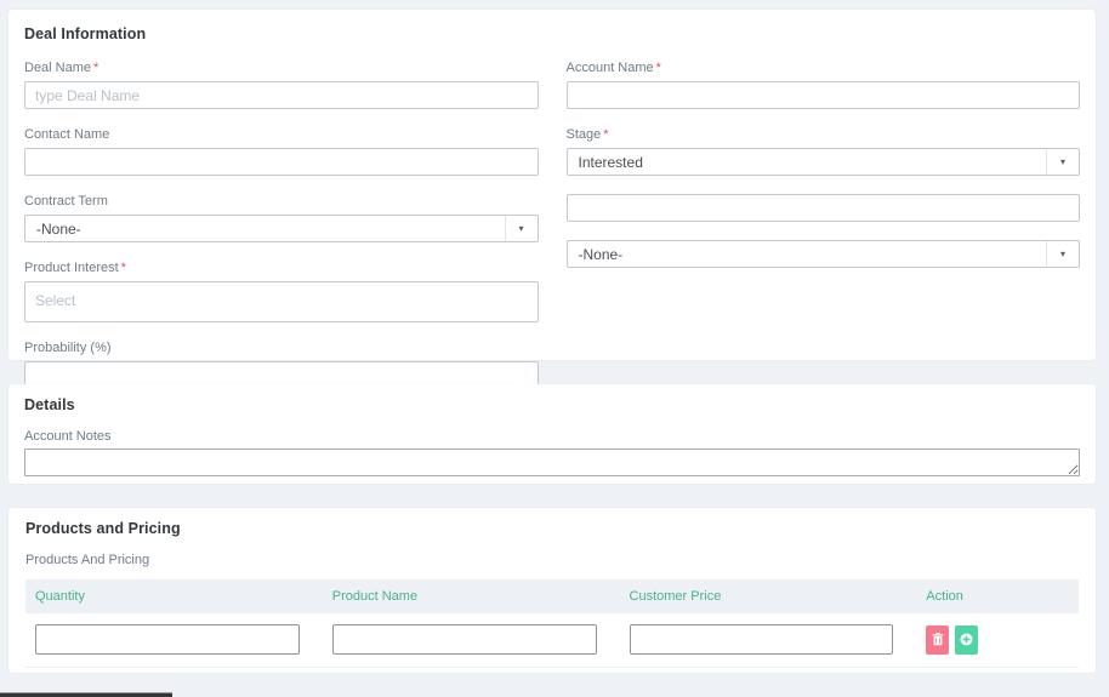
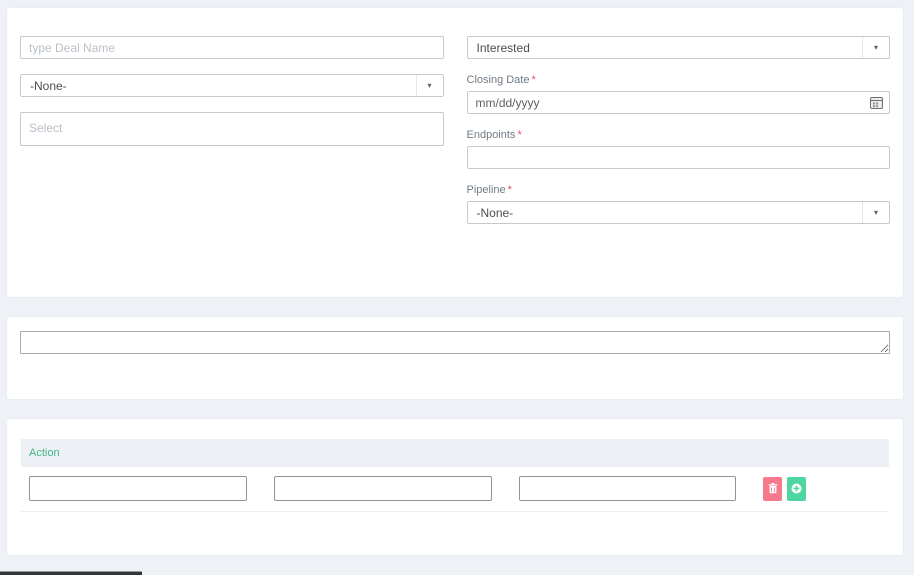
- Deal Information
- Deal Name *
  type Deal Name
- Contact Name
- Contract Term
  -None-
  ▾
- Product Interest *
  Select
- Probability (%)
- Account Name *
- Stage *
  Interested
  ▾
+ Closing Date *
+ mm/dd/yyyy
+ Endpoints *
+ Pipeline *
  -None-
  ▾
- Details
- Account Notes
- Products and Pricing
- Products And Pricing
- Quantity
- Product Name
- Customer Price
  Action
